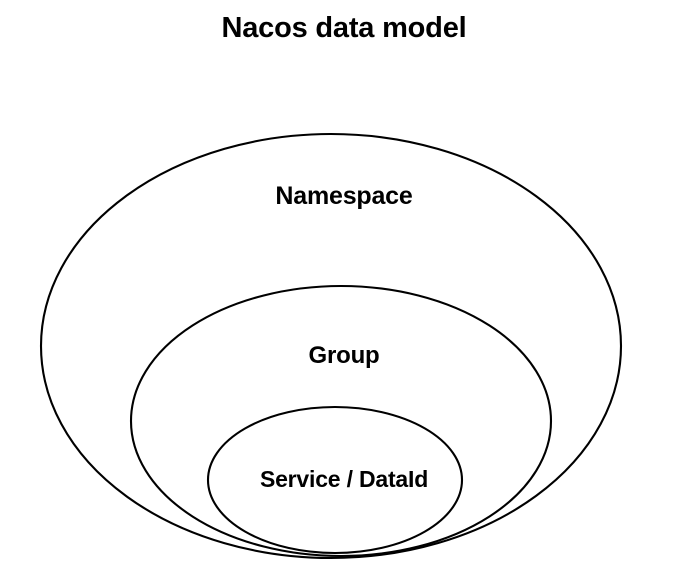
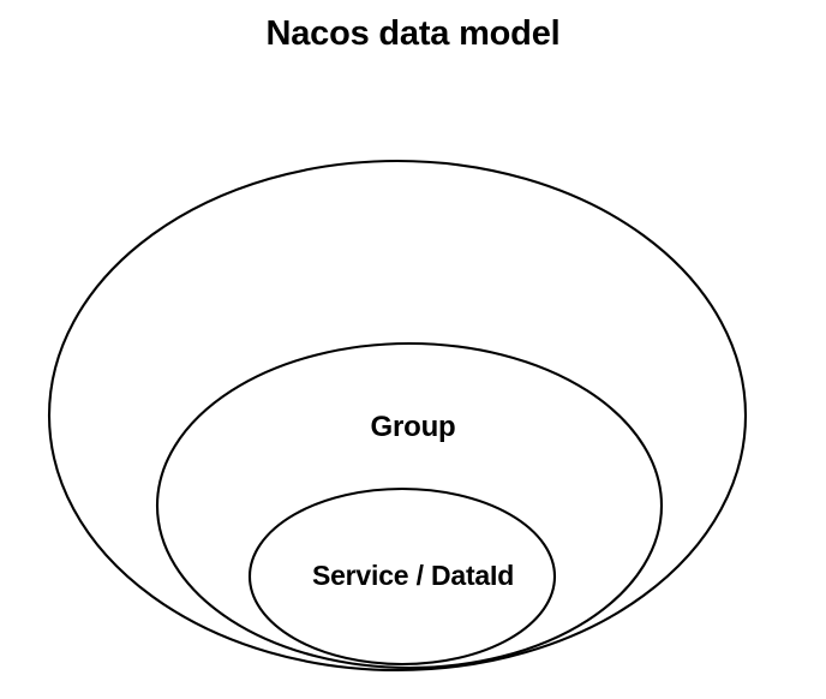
  Nacos data model
- Namespace
  Group
  Service / DataId
